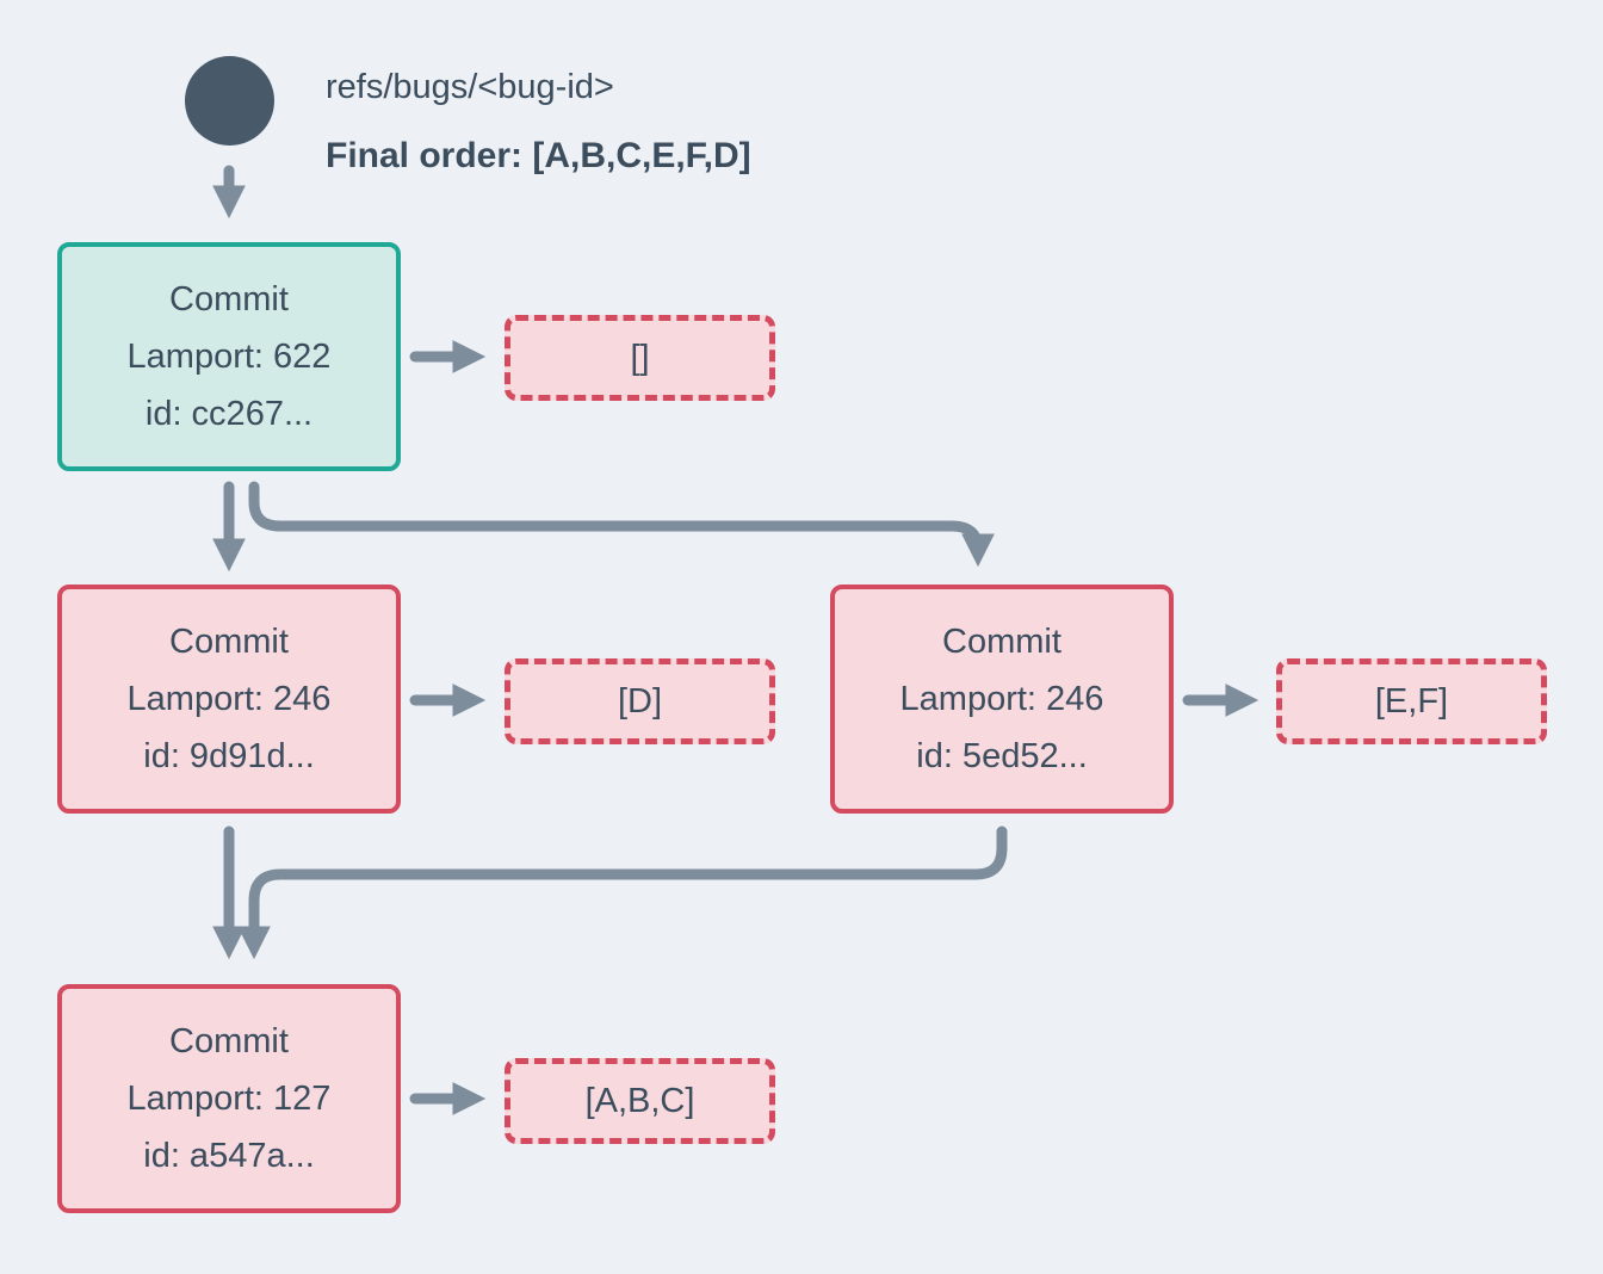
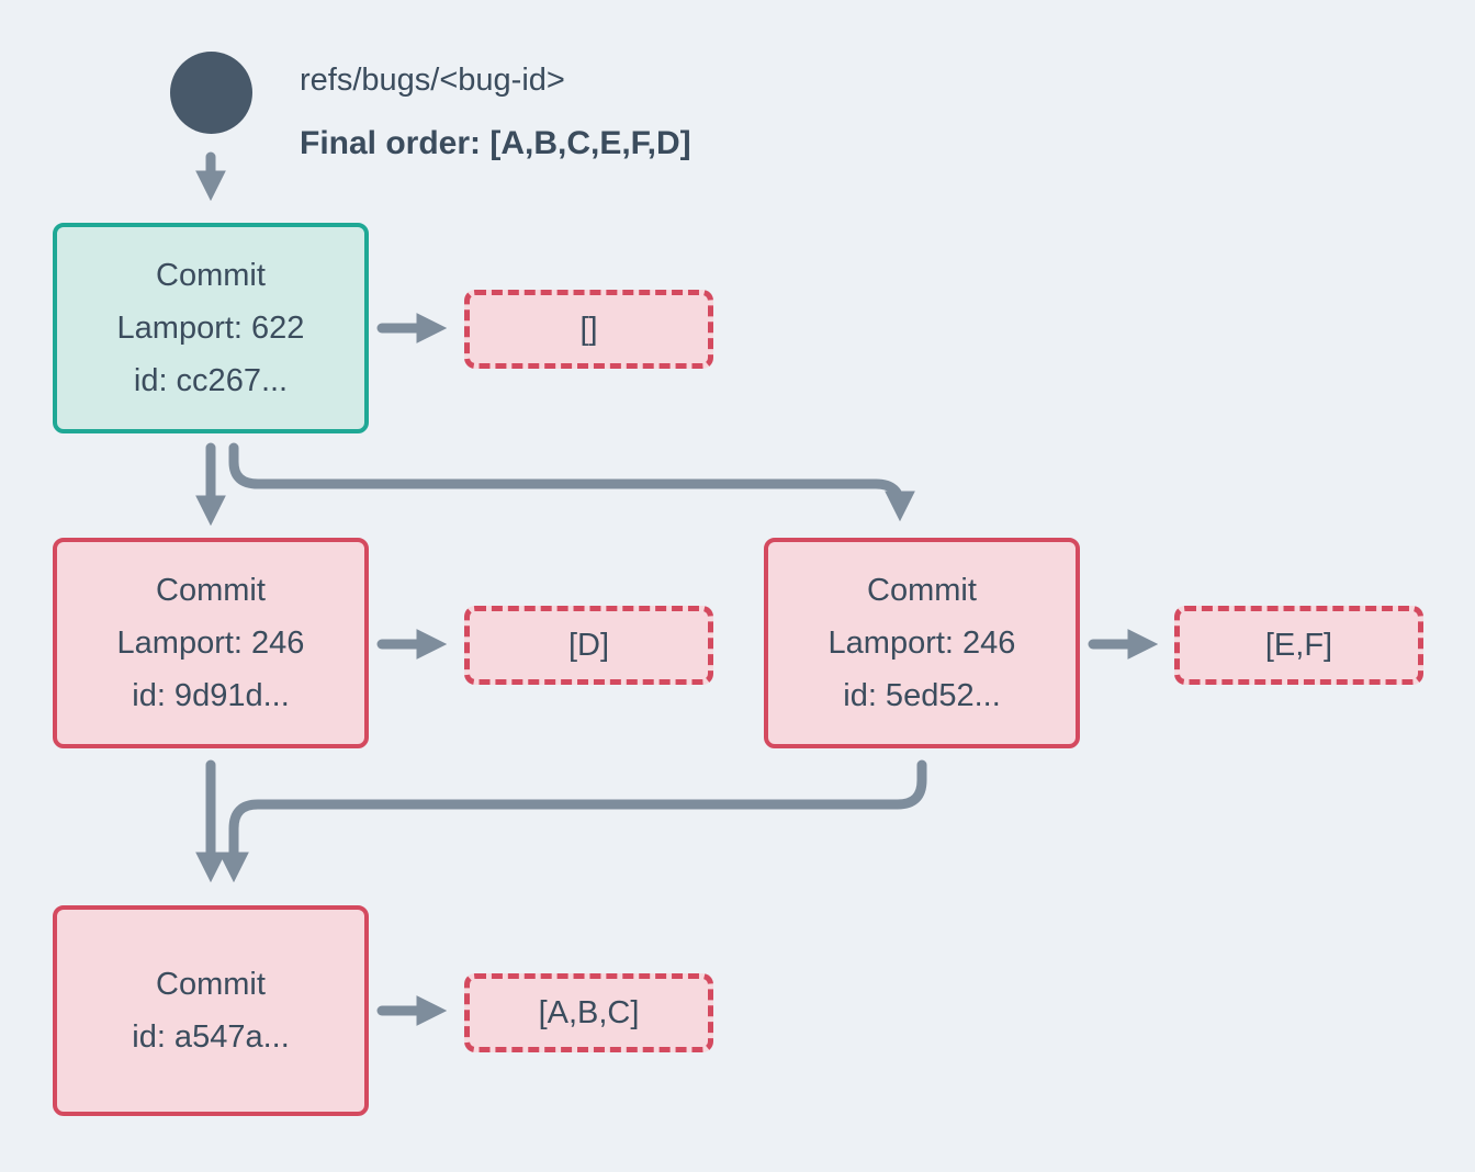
  refs/bugs/<bug-id>
  Final order: [A,B,C,E,F,D]
  Commit
  Lamport: 622
  id: cc267...
  []
  Commit
  Lamport: 246
  id: 9d91d...
  [D]
  Commit
  Lamport: 246
  id: 5ed52...
  [E,F]
  Commit
- Lamport: 127
  id: a547a...
  [A,B,C]
